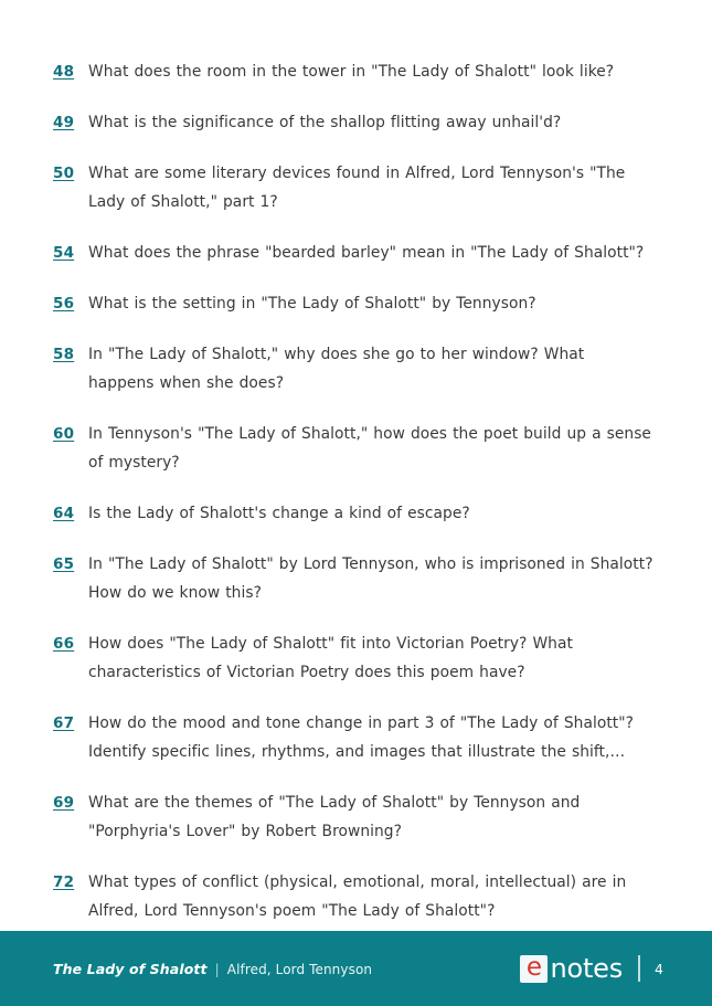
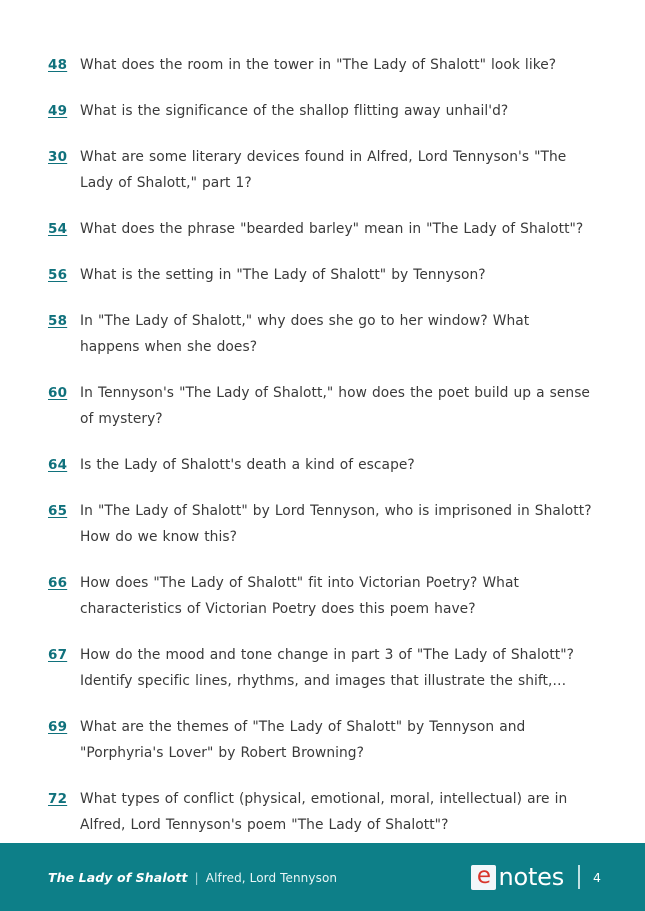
  48
  What does the room in the tower in "The Lady of Shalott" look like?
  49
  What is the significance of the shallop flitting away unhail'd?
- 50
+ 30
  What are some literary devices found in Alfred, Lord Tennyson's "The Lady of Shalott," part 1?
  54
  What does the phrase "bearded barley" mean in "The Lady of Shalott"?
  56
  What is the setting in "The Lady of Shalott" by Tennyson?
  58
  In "The Lady of Shalott," why does she go to her window? What happens when she does?
  60
  In Tennyson's "The Lady of Shalott," how does the poet build up a sense of mystery?
  64
- Is the Lady of Shalott's change a kind of escape?
+ Is the Lady of Shalott's death a kind of escape?
  65
  In "The Lady of Shalott" by Lord Tennyson, who is imprisoned in Shalott? How do we know this?
  66
  How does "The Lady of Shalott" fit into Victorian Poetry? What characteristics of Victorian Poetry does this poem have?
  67
  How do the mood and tone change in part 3 of "The Lady of Shalott"? Identify specific lines, rhythms, and images that illustrate the shift,…
  69
  What are the themes of "The Lady of Shalott" by Tennyson and "Porphyria's Lover" by Robert Browning?
  72
  What types of conflict (physical, emotional, moral, intellectual) are in Alfred, Lord Tennyson's poem "The Lady of Shalott"?
  The Lady of Shalott
  |
  Alfred, Lord Tennyson
  e
  notes
  4
